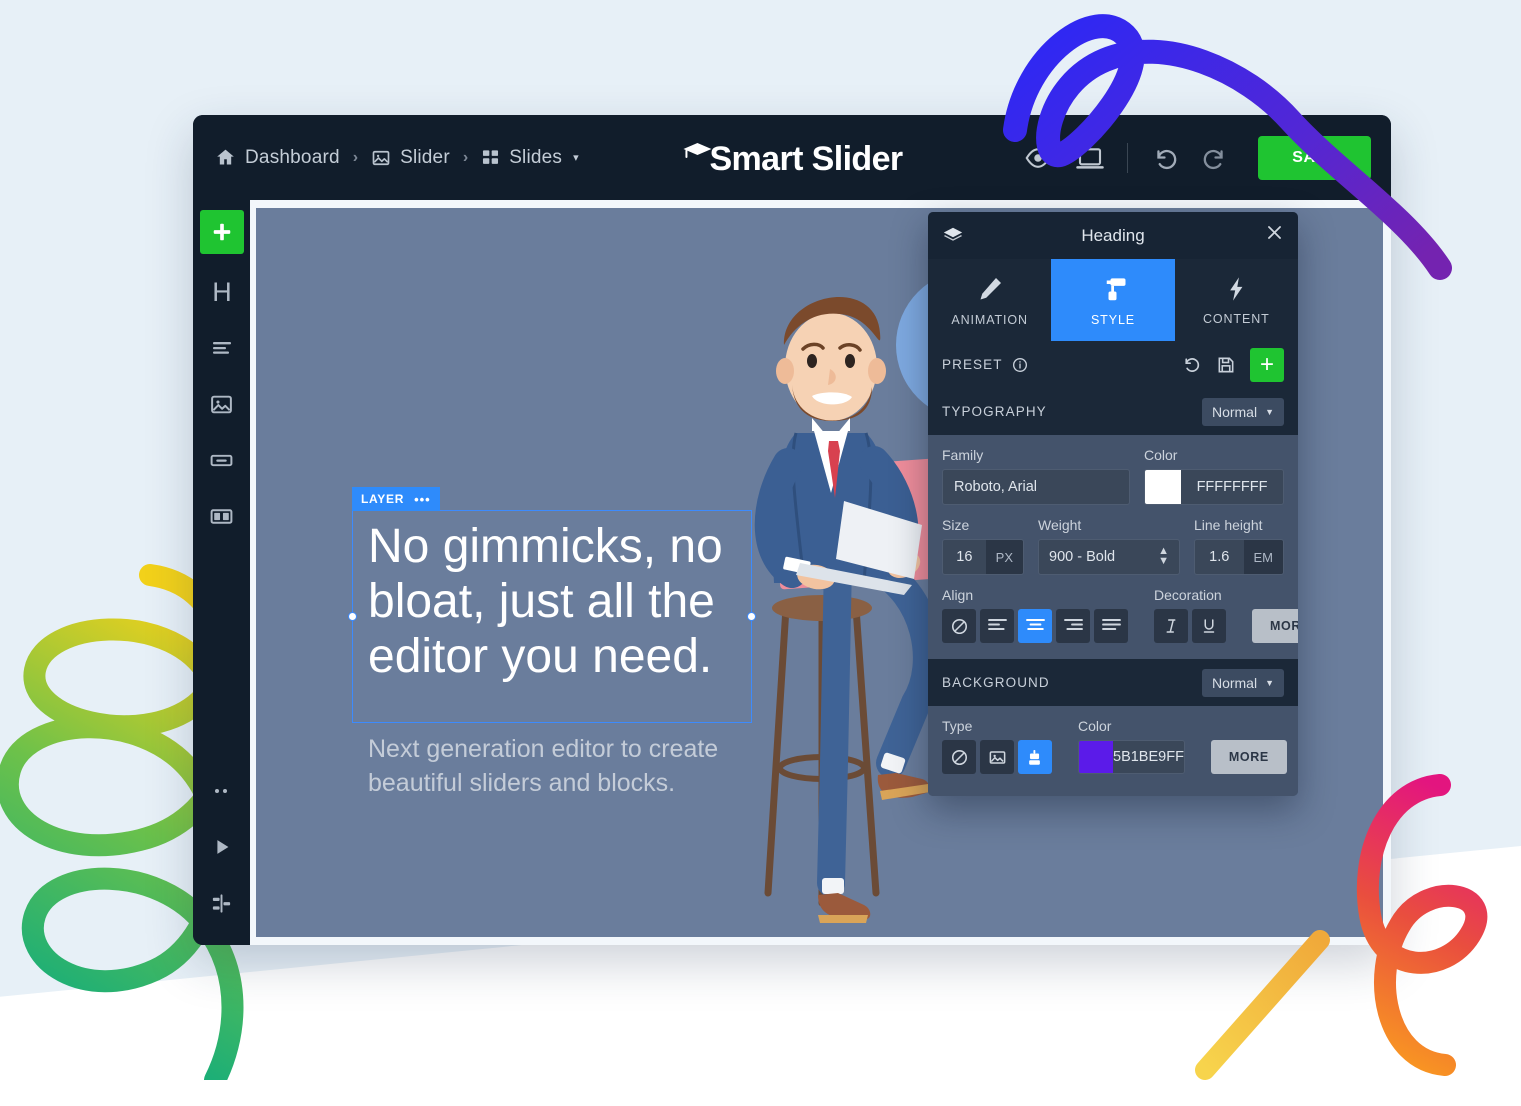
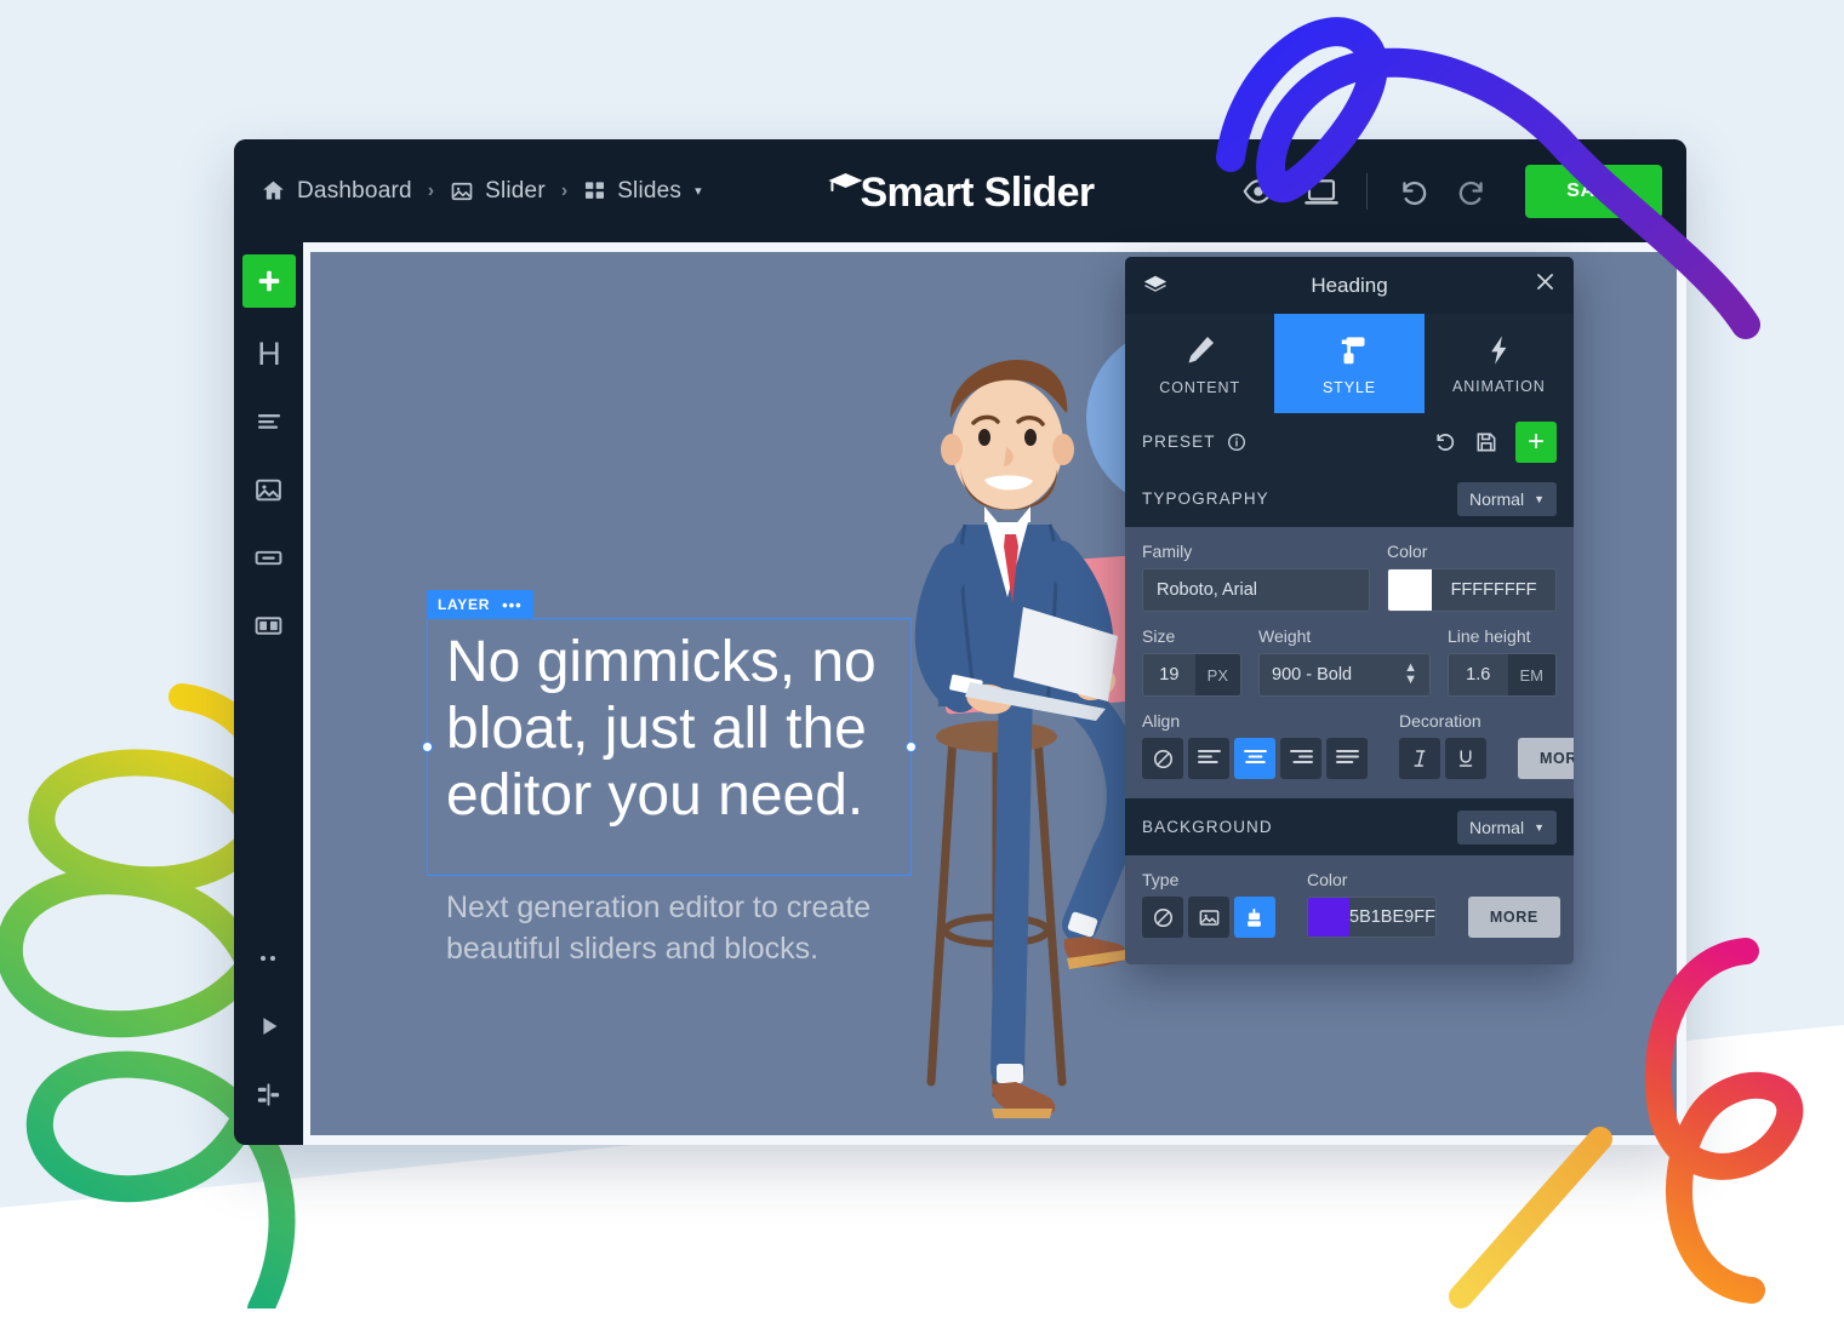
  Dashboard
  ›
  Slider
  ›
  Slides
  ▾
  Smart Slider
  H
  LAYER
  •••
  No gimmicks, no bloat, just all the editor you need.
  Next generation editor to create beautiful sliders and blocks.
  Heading
- ANIMATION
+ CONTENT
  STYLE
- CONTENT
+ ANIMATION
  PRESET
  +
  TYPOGRAPHY
  Normal
  ▼
  Family
  Roboto, Arial
  Color
  FFFFFFFF
  Size
- 16
+ 19
  PX
  Weight
  900 - Bold
  ▲
  ▼
  Line height
  1.6
  EM
  Align
  Decoration
  MOR
  BACKGROUND
  Normal
  ▼
  Type
  Color
  5B1BE9FF
  MORE
